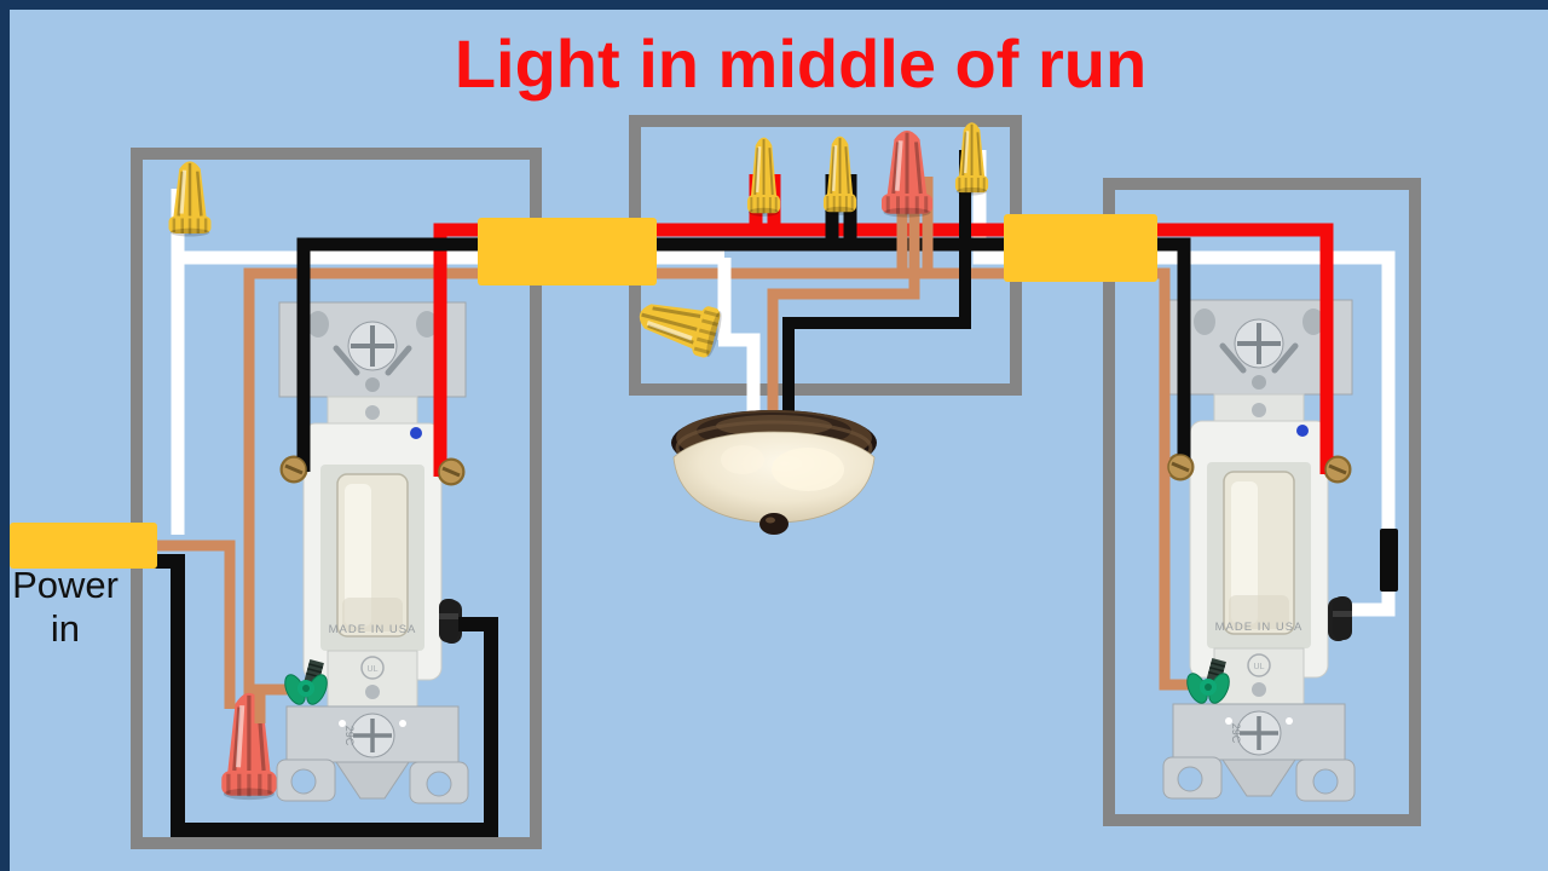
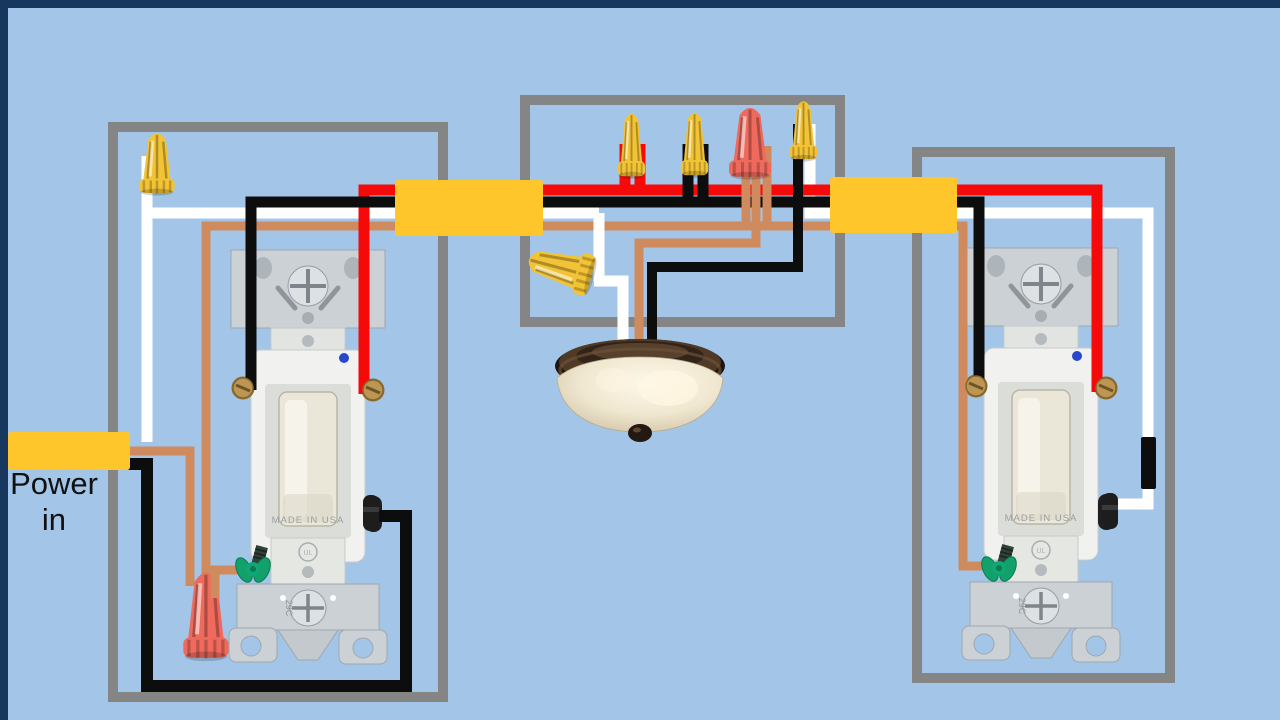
- Light in middle of run
  Power
  in
